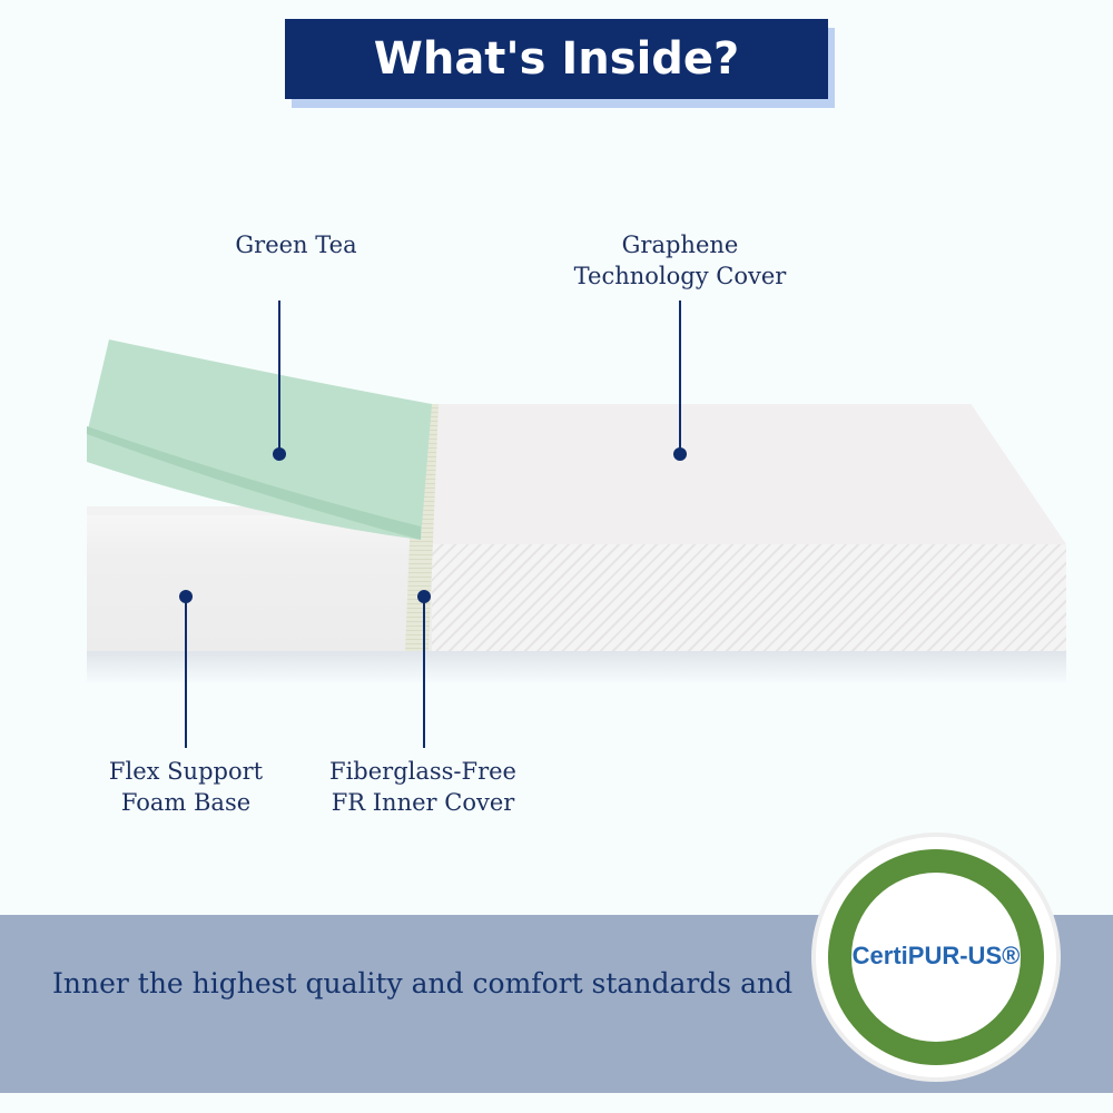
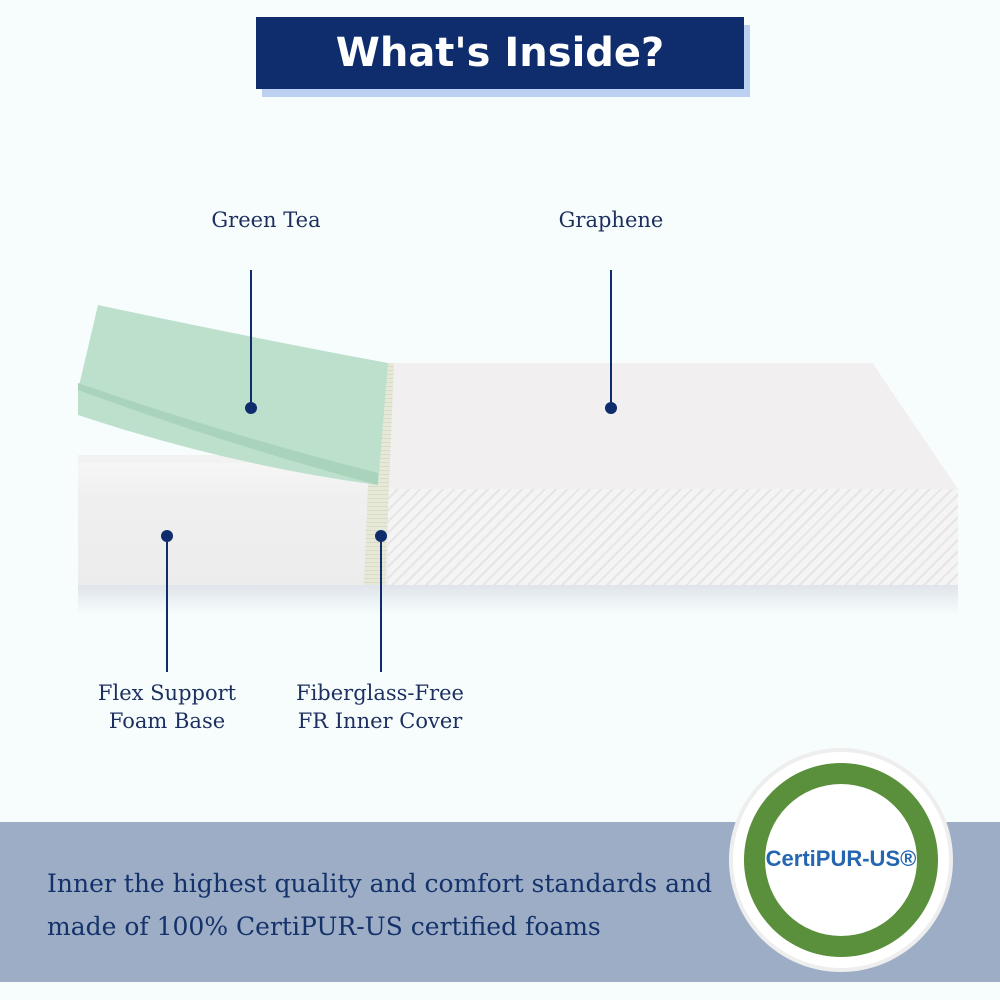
  What's Inside?
  Green Tea
  Graphene
- Technology Cover
  Flex Support
  Foam Base
  Fiberglass-Free
  FR Inner Cover
  Inner the highest quality and comfort standards and
+ made of 100% CertiPUR-US certified foams
  CertiPUR-US®
